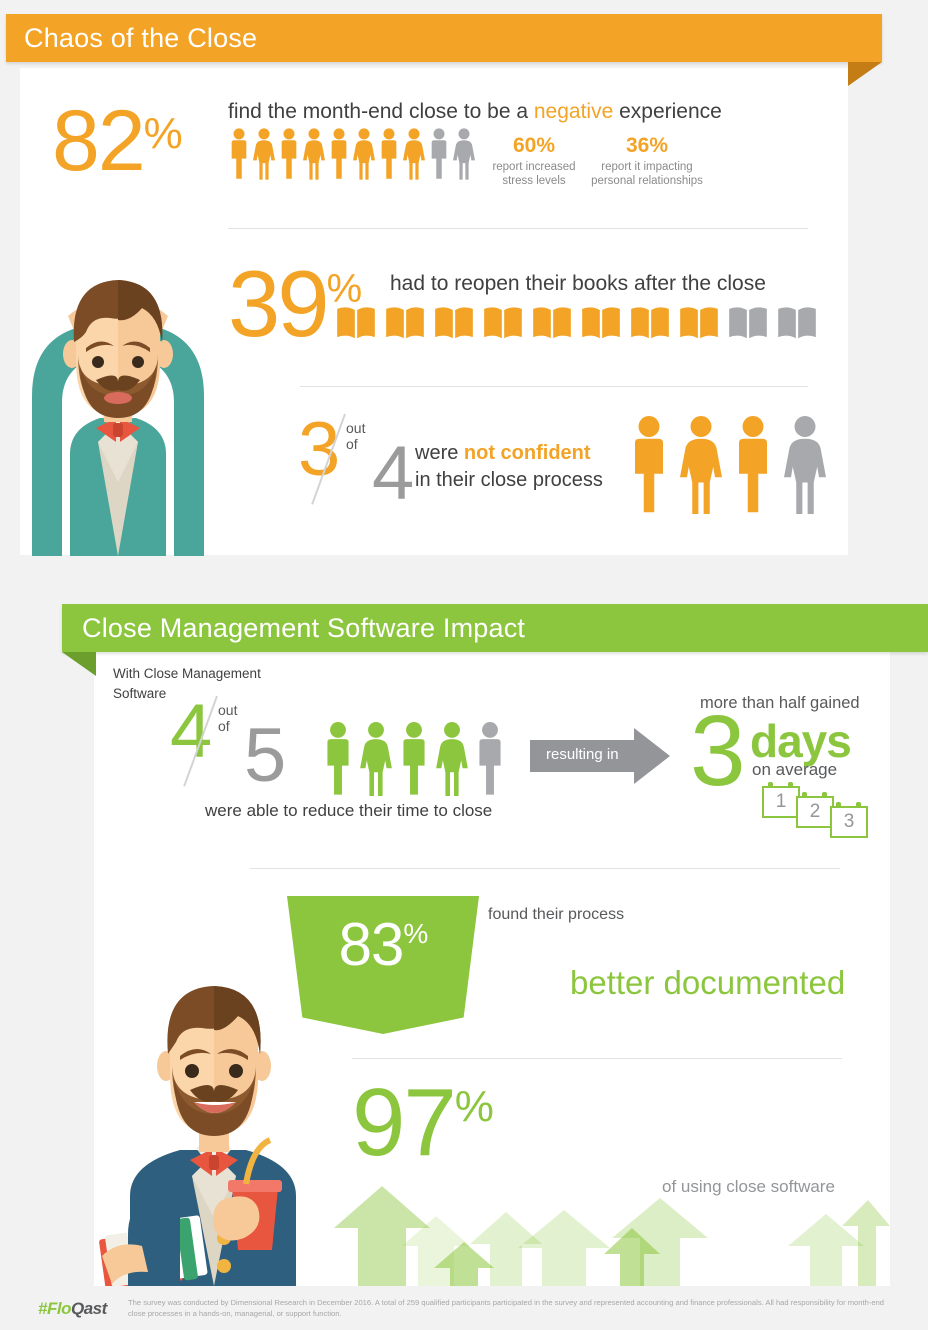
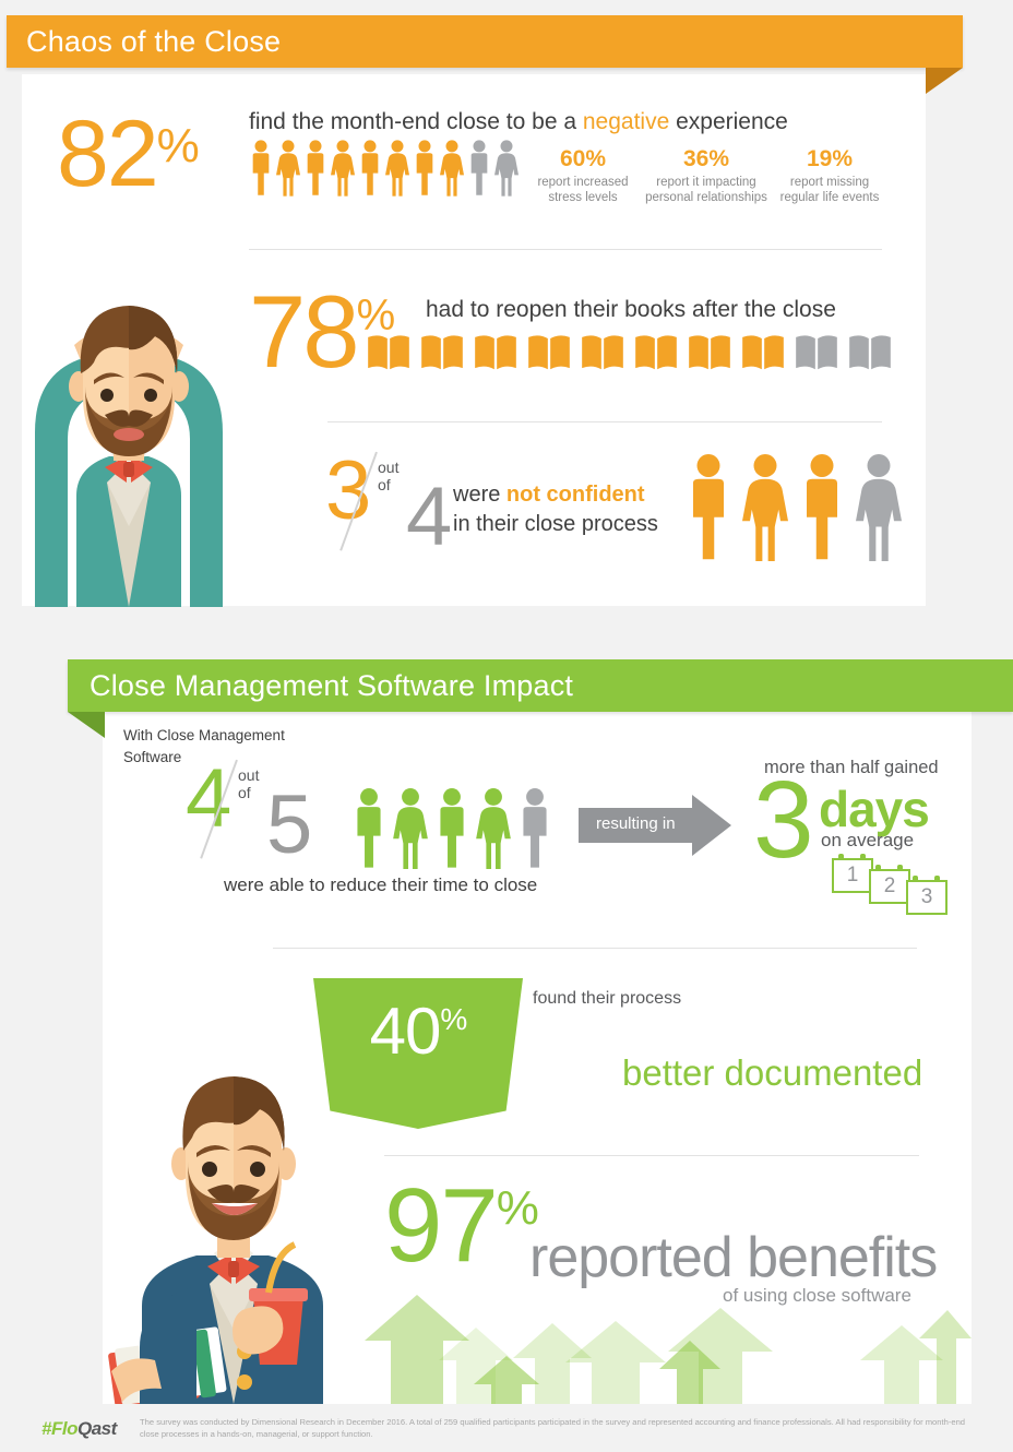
  Chaos of the Close
  82%
  find the month-end close to be a negative experience
  60%
  report increased
  stress levels
  36%
  report it impacting
  personal relationships
+ 19%
+ report missing
+ regular life events
- 39%
+ 78%
  had to reopen their books after the close
  3
  out
  of
  4
  were not confident
  in their close process
  Close Management Software Impact
  With Close Management
  Software
  4
  out
  of
  5
  were able to reduce their time to close
  resulting in
  more than half gained
  3
  days
  on average
  1
  2
  3
- 83%
+ 40%
  found their process
  better documented
  97%
+ reported benefits
  of using close software
  #FloQast
  The survey was conducted by Dimensional Research in December 2016. A total of 259 qualified participants participated in the survey and represented accounting and finance professionals. All had responsibility for month-end close processes in a hands-on, managerial, or support function.
